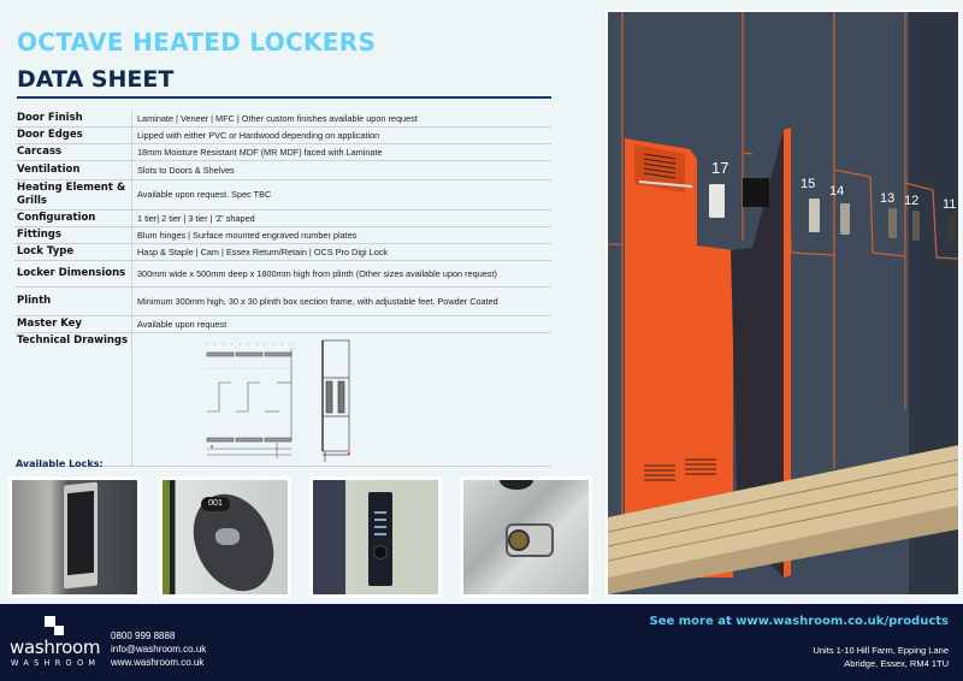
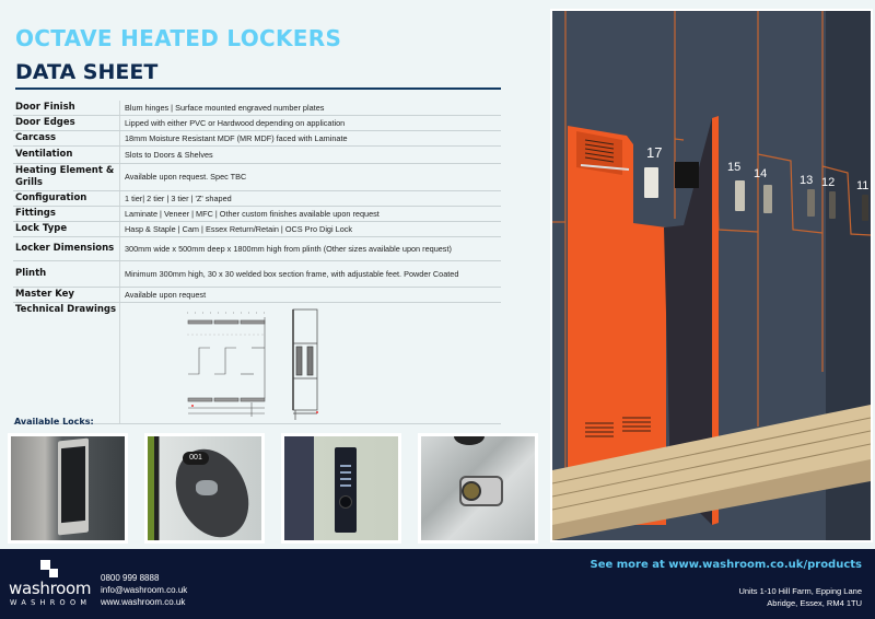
  OCTAVE HEATED LOCKERS
  DATA SHEET
- Door Finish	Laminate | Veneer | MFC | Other custom finishes available upon request
+ Door Finish	Blum hinges | Surface mounted engraved number plates
  Door Edges	Lipped with either PVC or Hardwood depending on application
  Carcass	18mm Moisture Resistant MDF (MR MDF) faced with Laminate
  Ventilation	Slots to Doors & Shelves
  Heating Element & Grills	Available upon request. Spec TBC
  Configuration	1 tier| 2 tier | 3 tier | 'Z' shaped
- Fittings	Blum hinges | Surface mounted engraved number plates
+ Fittings	Laminate | Veneer | MFC | Other custom finishes available upon request
  Lock Type	Hasp & Staple | Cam | Essex Return/Retain | OCS Pro Digi Lock
  Locker Dimensions	300mm wide x 500mm deep x 1800mm high from plinth (Other sizes available upon request)
- Plinth	Minimum 300mm high, 30 x 30 plinth box section frame, with adjustable feet. Powder Coated
+ Plinth	Minimum 300mm high, 30 x 30 welded box section frame, with adjustable feet. Powder Coated
  Master Key	Available upon request
  Technical Drawings
  Available Locks:
  17
  15
  14
  13
  12
  11
  washroom
  WASHROOM
  0800 999 8888
  info@washroom.co.uk
  www.washroom.co.uk
  See more at www.washroom.co.uk/products
  Units 1-10 Hill Farm, Epping Lane
  Abridge, Essex, RM4 1TU
